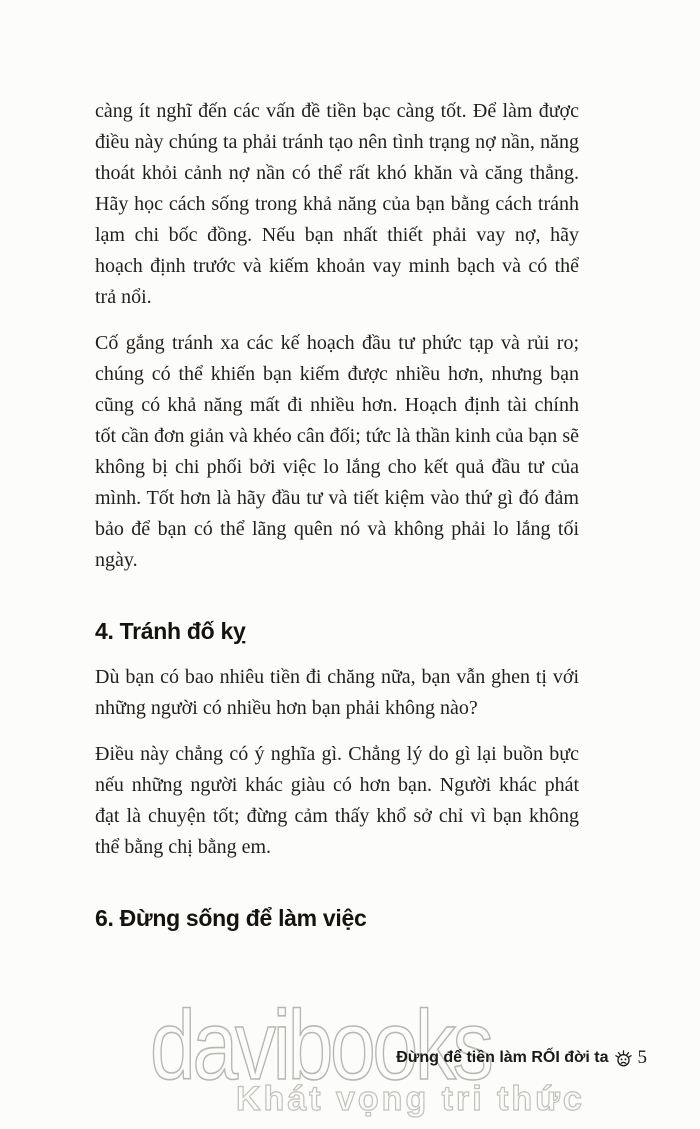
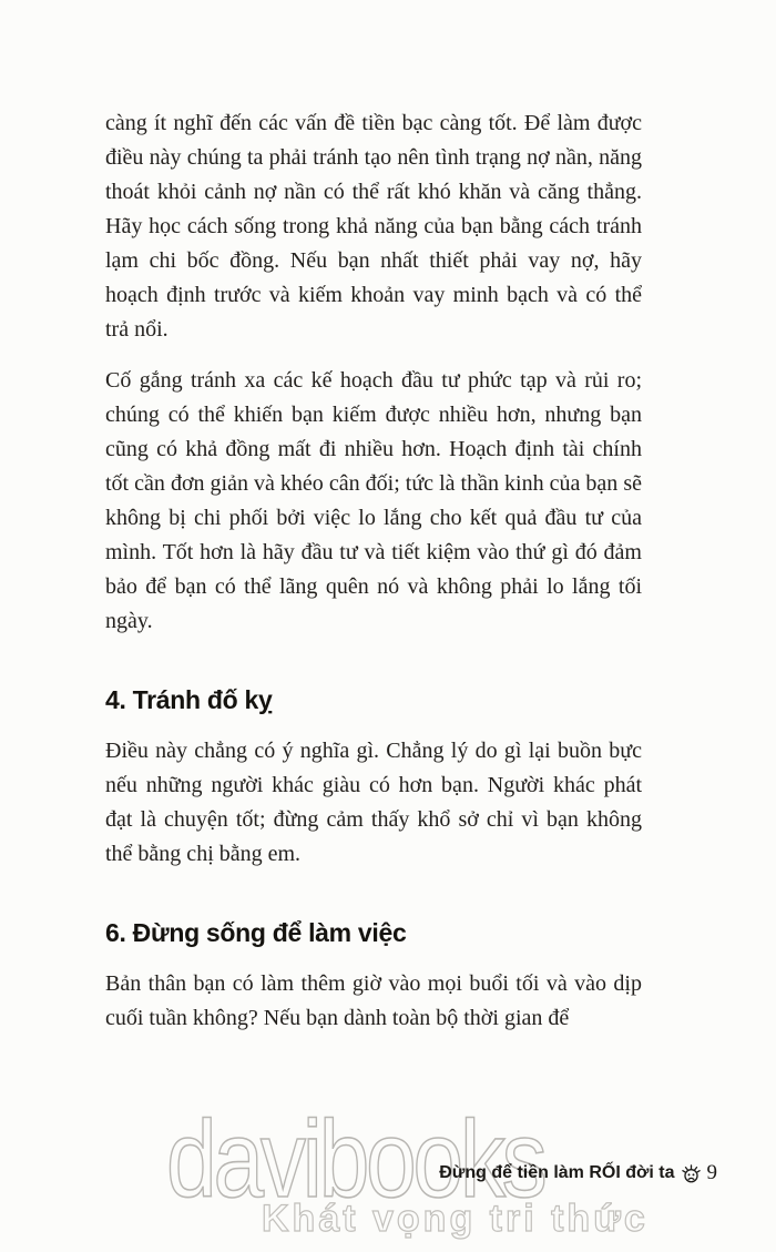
  càng ít nghĩ đến các vấn đề tiền bạc càng tốt. Để làm được điều này chúng ta phải tránh tạo nên tình trạng nợ nần, năng thoát khỏi cảnh nợ nần có thể rất khó khăn và căng thẳng. Hãy học cách sống trong khả năng của bạn bằng cách tránh lạm chi bốc đồng. Nếu bạn nhất thiết phải vay nợ, hãy hoạch định trước và kiếm khoản vay minh bạch và có thể trả nổi.
- Cố gắng tránh xa các kế hoạch đầu tư phức tạp và rủi ro; chúng có thể khiến bạn kiếm được nhiều hơn, nhưng bạn cũng có khả năng mất đi nhiều hơn. Hoạch định tài chính tốt cần đơn giản và khéo cân đối; tức là thần kinh của bạn sẽ không bị chi phối bởi việc lo lắng cho kết quả đầu tư của mình. Tốt hơn là hãy đầu tư và tiết kiệm vào thứ gì đó đảm bảo để bạn có thể lãng quên nó và không phải lo lắng tối ngày.
+ Cố gắng tránh xa các kế hoạch đầu tư phức tạp và rủi ro; chúng có thể khiến bạn kiếm được nhiều hơn, nhưng bạn cũng có khả đồng mất đi nhiều hơn. Hoạch định tài chính tốt cần đơn giản và khéo cân đối; tức là thần kinh của bạn sẽ không bị chi phối bởi việc lo lắng cho kết quả đầu tư của mình. Tốt hơn là hãy đầu tư và tiết kiệm vào thứ gì đó đảm bảo để bạn có thể lãng quên nó và không phải lo lắng tối ngày.
  4. Tránh đố kỵ
- Dù bạn có bao nhiêu tiền đi chăng nữa, bạn vẫn ghen tị với những người có nhiều hơn bạn phải không nào?
  Điều này chẳng có ý nghĩa gì. Chẳng lý do gì lại buồn bực nếu những người khác giàu có hơn bạn. Người khác phát đạt là chuyện tốt; đừng cảm thấy khổ sở chỉ vì bạn không thể bằng chị bằng em.
  6. Đừng sống để làm việc
+ Bản thân bạn có làm thêm giờ vào mọi buổi tối và vào dịp cuối tuần không? Nếu bạn dành toàn bộ thời gian để
  davibooks
  Khát vọng tri thức
  Đừng để tiền làm RỐI đời ta
- 5
+ 9
